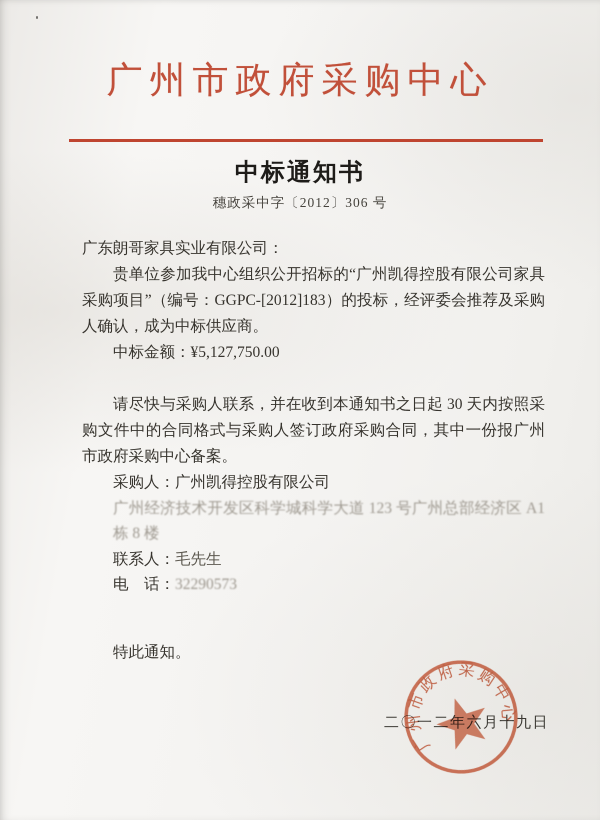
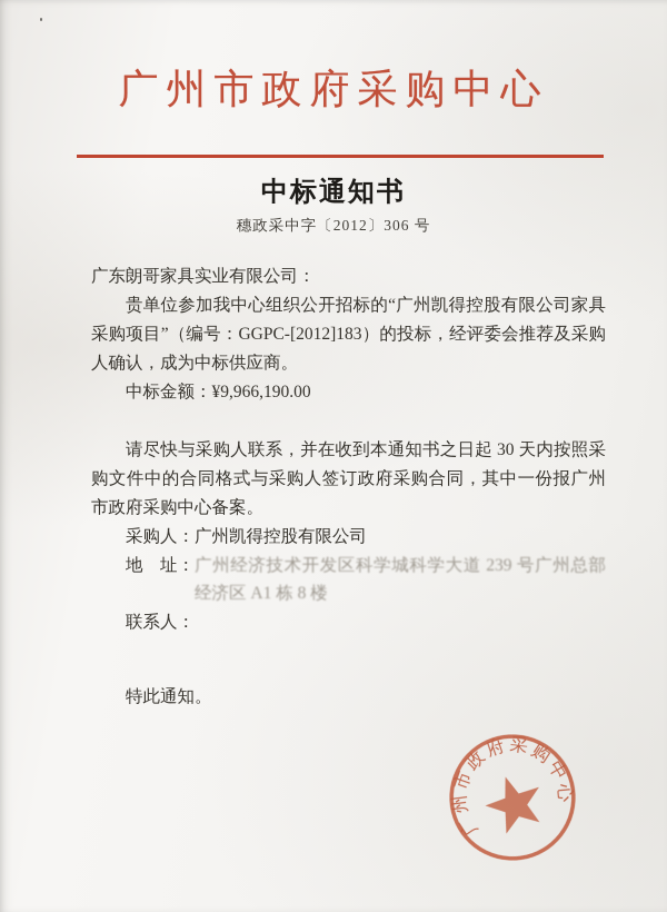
  广州市政府采购中心
  中标通知书
  穗政采中字〔2012〕306 号
  广东朗哥家具实业有限公司：
  贵单位参加我中心组织公开招标的“广州凯得控股有限公司家具采购项目”（编号：GGPC-[2012]183）的投标，经评委会推荐及采购人确认，成为中标供应商。
- 中标金额：¥5,127,750.00
+ 中标金额：¥9,966,190.00
  请尽快与采购人联系，并在收到本通知书之日起 30 天内按照采购文件中的合同格式与采购人签订政府采购合同，其中一份报广州市政府采购中心备案。
  采购人：
  广州凯得控股有限公司
+ 地 址：
- 广州经济技术开发区科学城科学大道 123 号广州总部经济区 A1 栋 8 楼
+ 广州经济技术开发区科学城科学大道 239 号广州总部经济区 A1 栋 8 楼
  联系人：
- 毛先生
- 电 话：
- 32290573
  特此通知。
- 二〇一二年六月十九日
